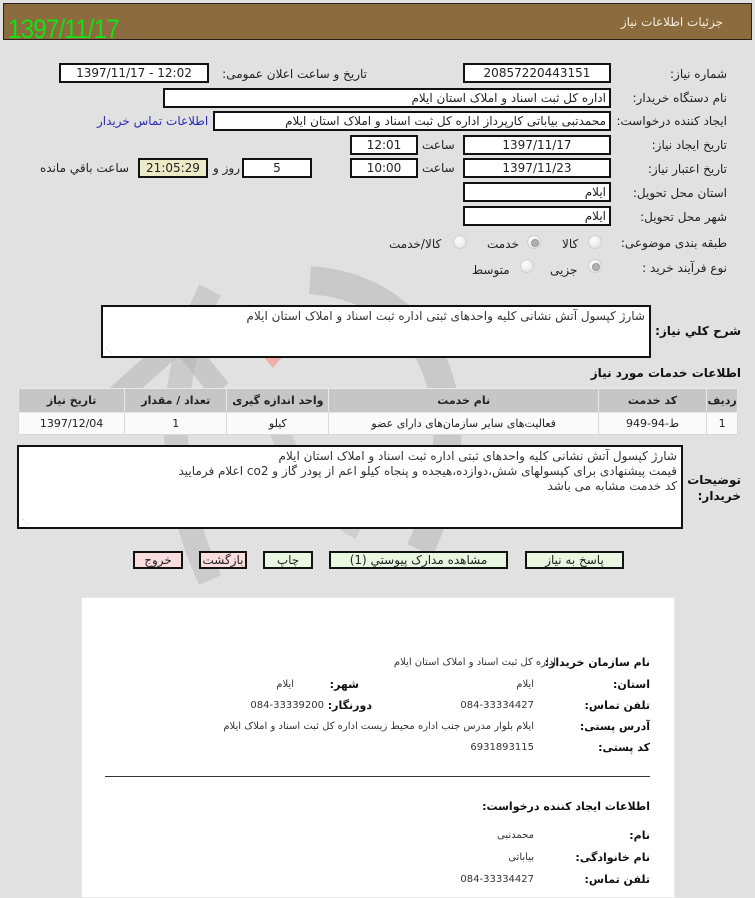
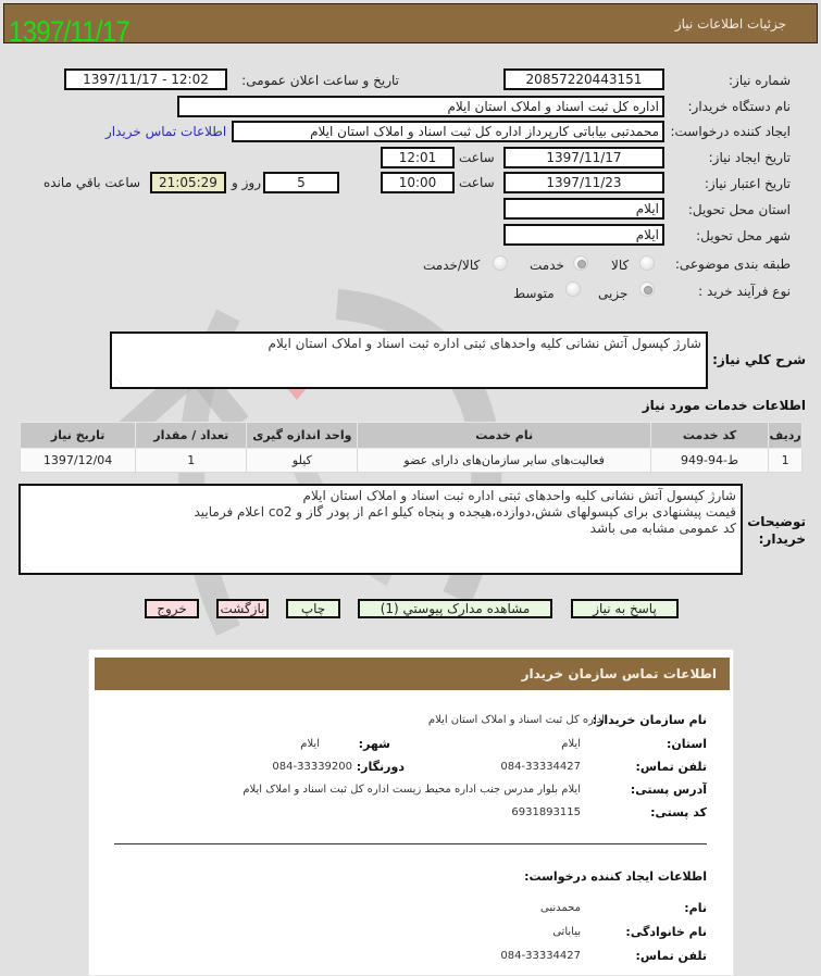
  جزئیات اطلاعات نیاز
  1397/11/17
  شماره نیاز:
  20857220443151
  تاریخ و ساعت اعلان عمومی:
  1397/11/17 - 12:02
  نام دستگاه خریدار:
  اداره کل ثبت اسناد و املاک استان ایلام
  ایجاد کننده درخواست:
  محمدتبی بیاباتی کارپرداز اداره کل ثبت اسناد و املاک استان ایلام
  اطلاعات تماس خریدار
  تاریخ ایجاد نیاز:
  1397/11/17
  ساعت
  12:01
  تاریخ اعتبار نیاز:
  1397/11/23
  ساعت
  10:00
  5
  روز و
  21:05:29
  ساعت باقي مانده
  استان محل تحویل:
  ایلام
  شهر محل تحویل:
  ایلام
  طبقه بندی موضوعی:
  کالا
  خدمت
  کالا/خدمت
  نوع فرآیند خرید :
  جزیی
  متوسط
  شرح کلي نیاز:
  شارژ کپسول آتش نشانی کلیه واحدهای ثبتی اداره ثبت اسناد و املاک استان ایلام
  ⋰
  اطلاعات خدمات مورد نیاز
  ردیف	کد خدمت	نام خدمت	واحد اندازه گیری	تعداد / مقدار	تاریخ نیاز
  1	ط-94-949	فعالیت‌های سایر سازمان‌های دارای عضو	کیلو	1	1397/12/04
  توضیحات خریدار:
  شارژ کپسول آتش نشانی کلیه واحدهای ثبتی اداره ثبت اسناد و املاک استان ایلام
  قیمت پیشنهادی برای کپسولهای شش،دوازده،هیجده و پنجاه کیلو اعم از پودر گاز و co2 اعلام فرمایید
- کد خدمت مشابه می باشد
+ کد عمومی مشابه می باشد
  ⋰
  پاسخ به نیاز
  مشاهده مدارک پیوستي (1)
  چاپ
  بازگشت
  خروج
+ اطلاعات تماس سازمان خریدار
  نام سازمان خریدار:
  اداره کل ثبت اسناد و املاک استان ایلام
  استان:
  ایلام
  شهر:
  ایلام
  تلفن تماس:
  084-33334427
  دورنگار:
  084-33339200
  آدرس پستی:
  ایلام بلوار مدرس جنب اداره محیط زیست اداره کل ثبت اسناد و املاک ایلام
  کد پستی:
  6931893115
  اطلاعات ایجاد کننده درخواست:
  نام:
  محمدنبی
  نام خانوادگی:
  بیاباتی
  تلفن تماس:
  084-33334427
